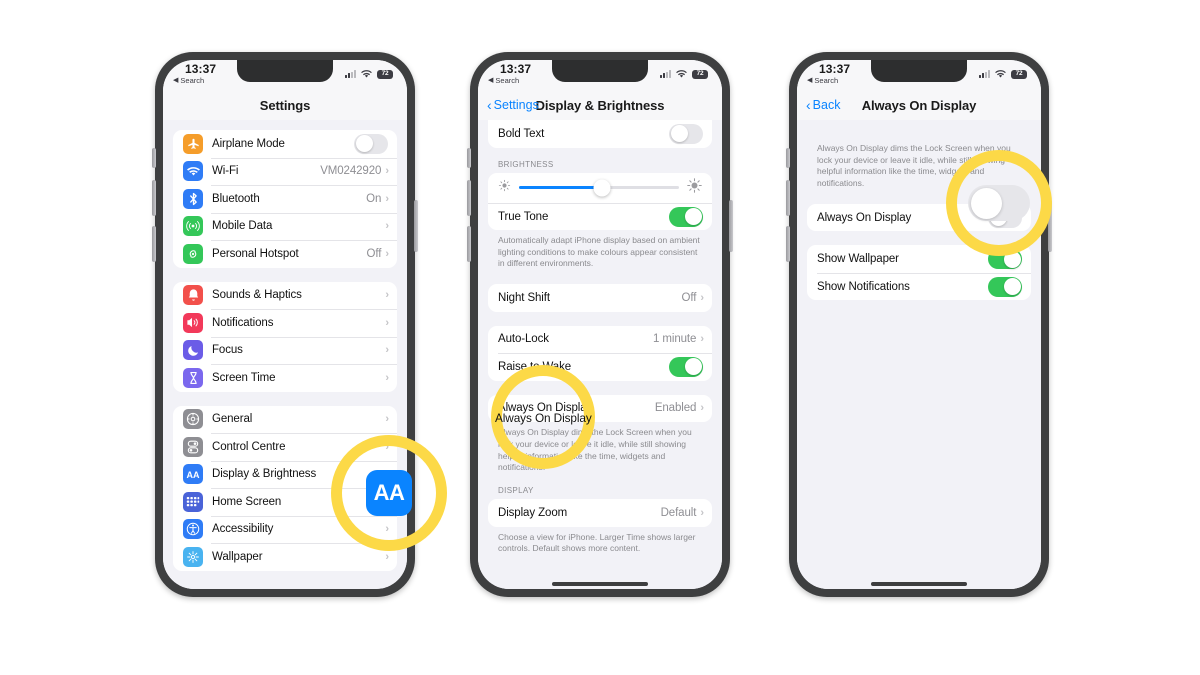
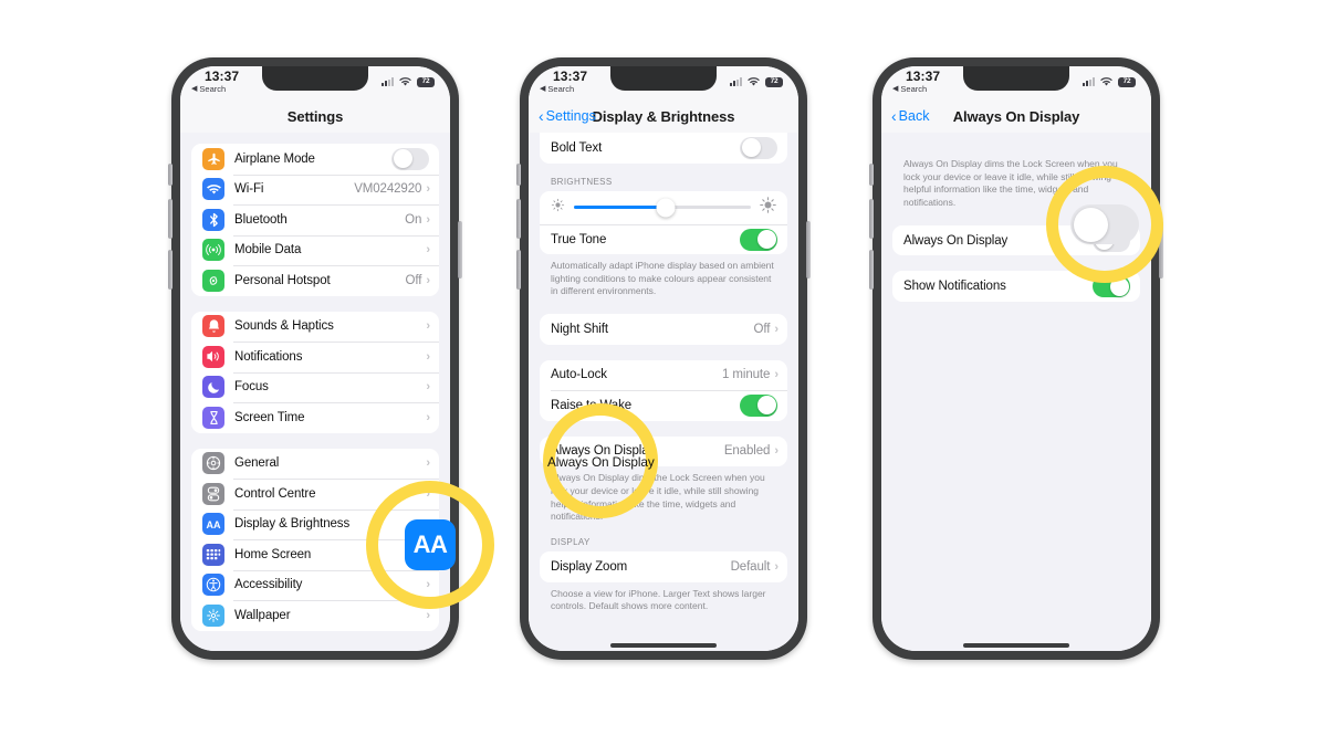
  13:37
  Search
  Settings
  Airplane Mode
  Wi-Fi
  VM0242920
  ›
  Bluetooth
  On
  ›
  Mobile Data
  ›
  Personal Hotspot
  Off
  ›
  Sounds & Haptics
  ›
  Notifications
  ›
  Focus
  ›
  Screen Time
  ›
  General
  ›
  Control Centre
  ›
  AA
  Display & Brightness
  Home Screen
  Accessibility
  ›
  Wallpaper
  ›
  13:37
  Search
  ‹
  Settings
  Display & Brightness
  Bold Text
  BRIGHTNESS
  True Tone
  Automatically adapt iPhone display based on ambient lighting conditions to make colours appear consistent in different environments.
  Night Shift
  Off
  ›
  Auto-Lock
  1 minute
  ›
  Raise to Wake
  Always On Display
  Enabled
  ›
  Always On Display dims the Lock Screen when you lock your device or leave it idle, while still showing helpful information like the time, widgets and notifications.
  DISPLAY
  Display Zoom
  Default
  ›
- Choose a view for iPhone. Larger Time shows larger controls. Default shows more content.
+ Choose a view for iPhone. Larger Text shows larger controls. Default shows more content.
  13:37
  Search
  ‹
  Back
  Always On Display
  Always On Display dims the Lock Screen when you lock your device or leave it idle, while still showing helpful information like the time, widgets and notifications.
  Always On Display
- Show Wallpaper
  Show Notifications
  AA
  Always On Display
